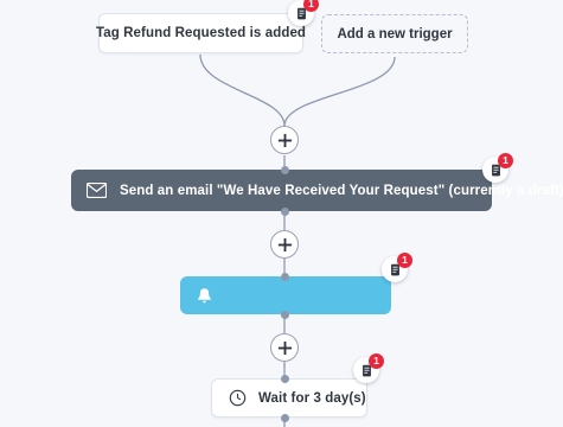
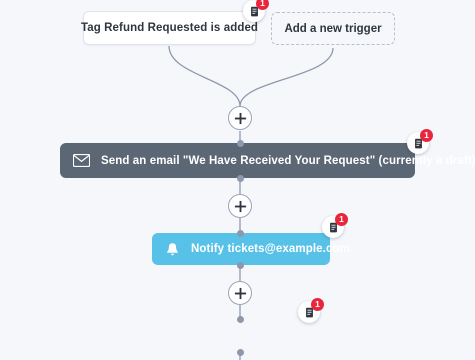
  Tag Refund Requested is added
  1
  Add a new trigger
  Send an email "We Have Received Your Request" (currently a draft)
  1
+ Notify tickets@example.com
  1
- Wait for 3 day(s)
  1
